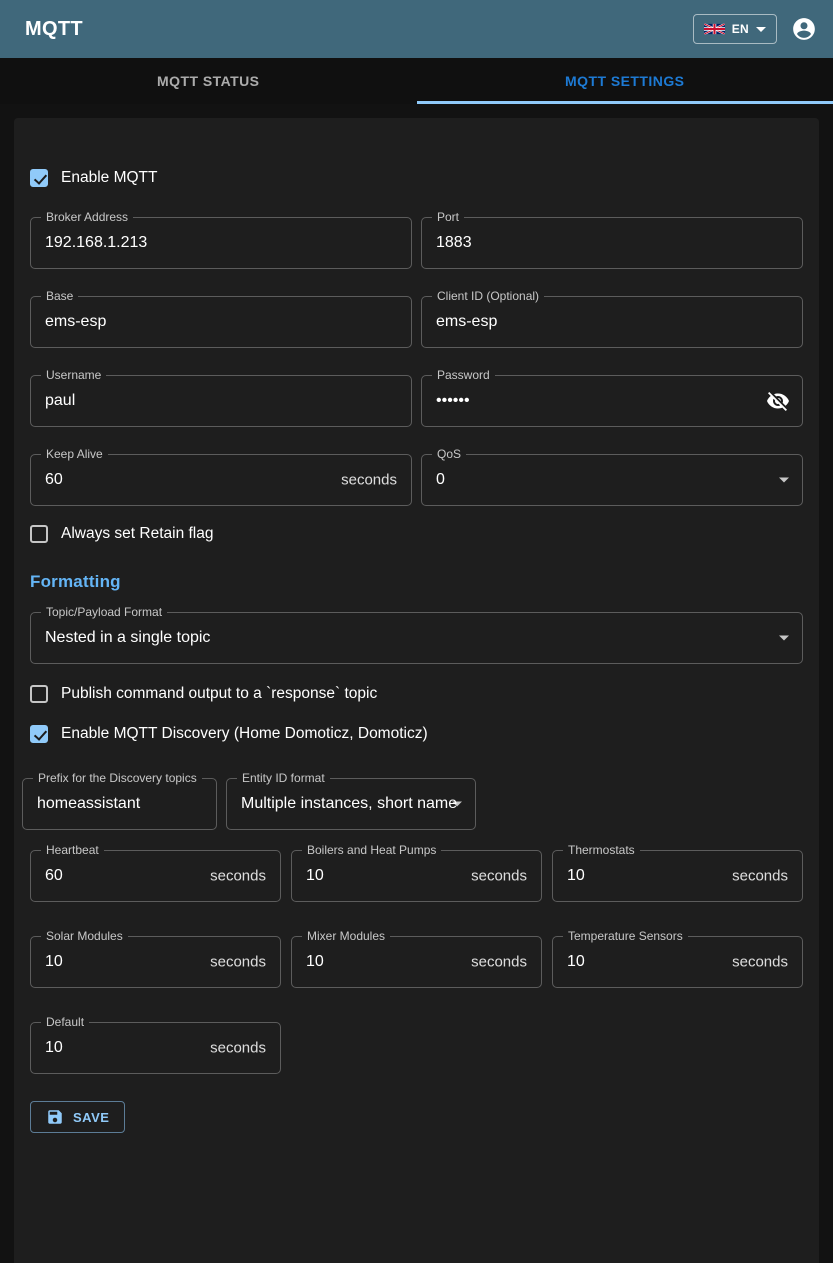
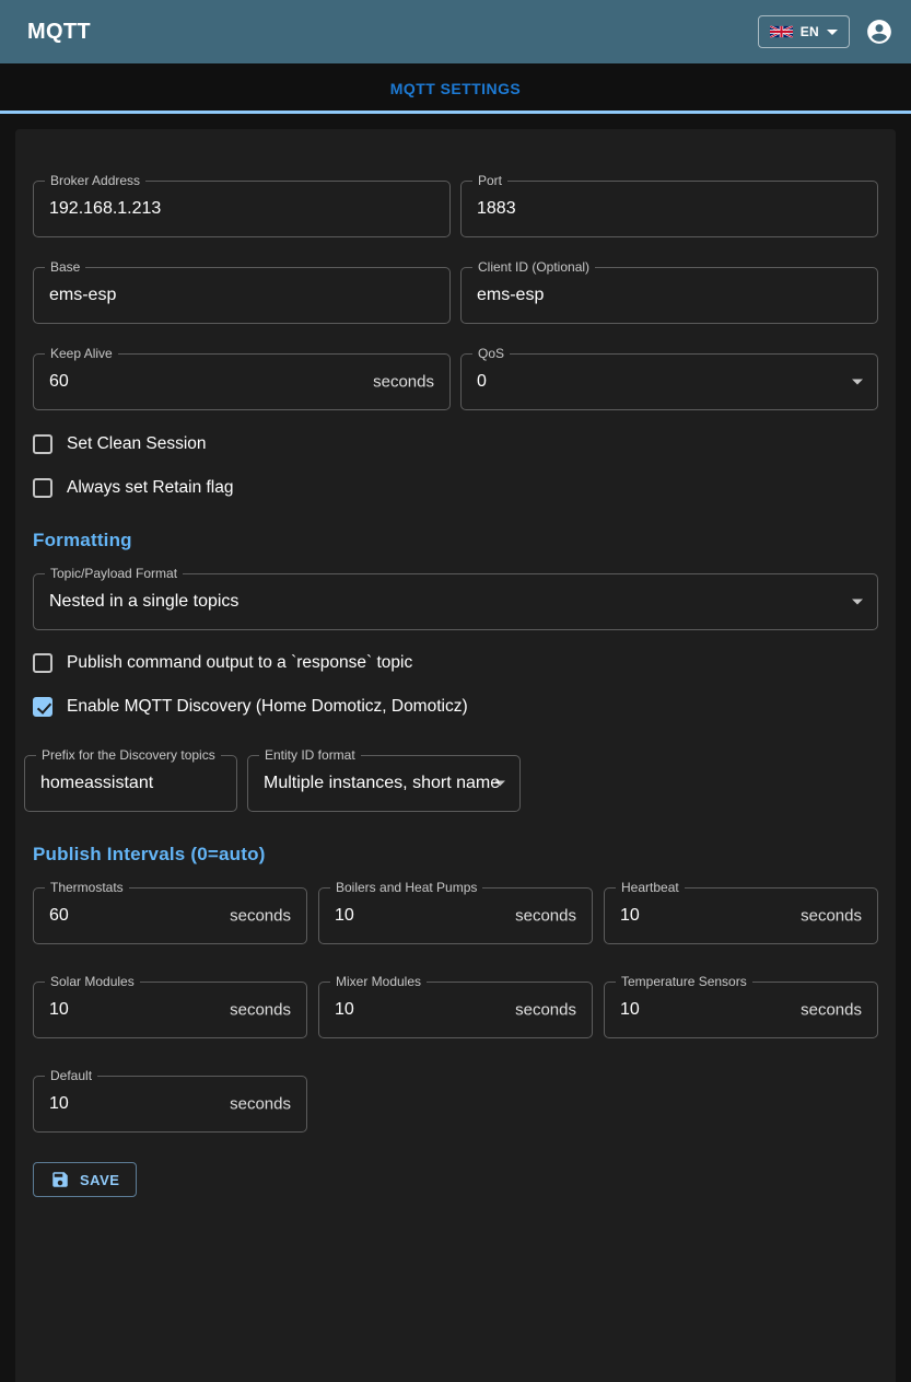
  MQTT
  EN
- MQTT STATUS
  MQTT SETTINGS
- Enable MQTT
  Broker Address
  192.168.1.213
  Port
  1883
  Base
  ems-esp
  Client ID (Optional)
  ems-esp
- Username
- paul
- Password
- ••••••
  Keep Alive
  60
  seconds
  QoS
  0
+ Set Clean Session
  Always set Retain flag
  Formatting
  Topic/Payload Format
- Nested in a single topic
+ Nested in a single topics
  Publish command output to a `response` topic
  Enable MQTT Discovery (Home Domoticz, Domoticz)
  Prefix for the Discovery topics
  homeassistant
  Entity ID format
  Multiple instances, short name
+ Publish Intervals (0=auto)
- Heartbeat
+ Thermostats
  60
  seconds
  Boilers and Heat Pumps
  10
  seconds
- Thermostats
+ Heartbeat
  10
  seconds
  Solar Modules
  10
  seconds
  Mixer Modules
  10
  seconds
  Temperature Sensors
  10
  seconds
  Default
  10
  seconds
  SAVE
